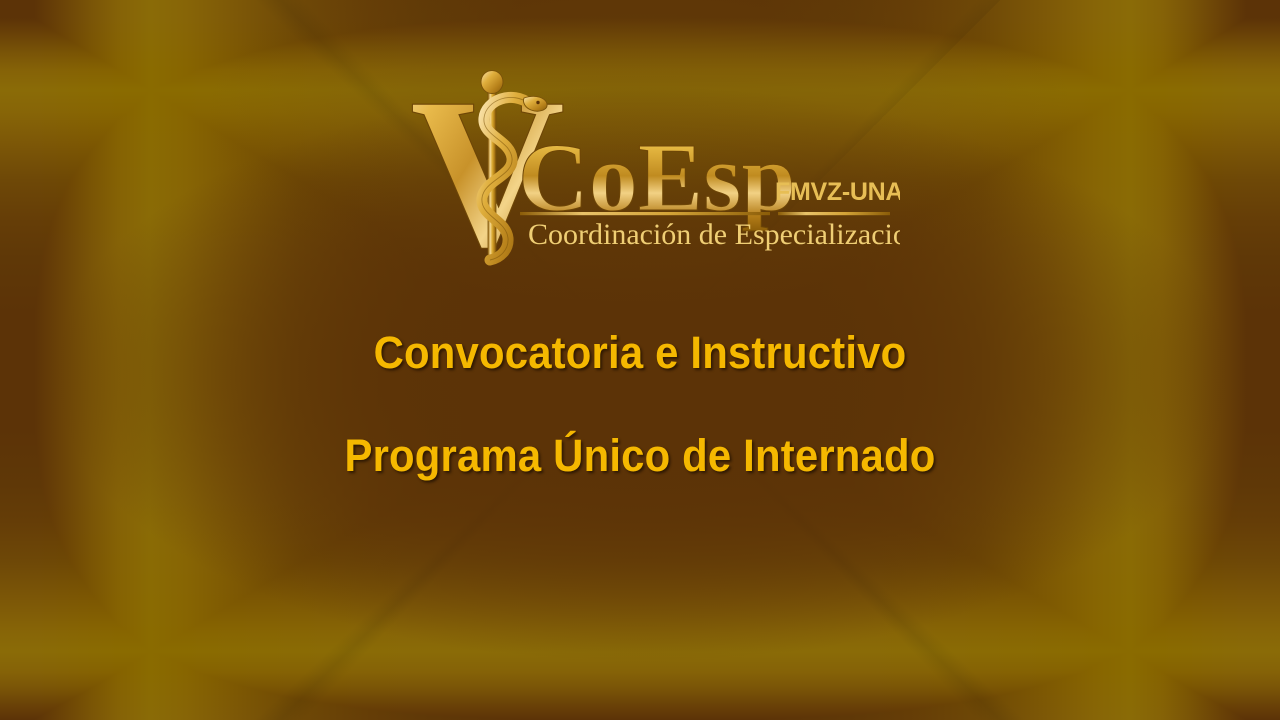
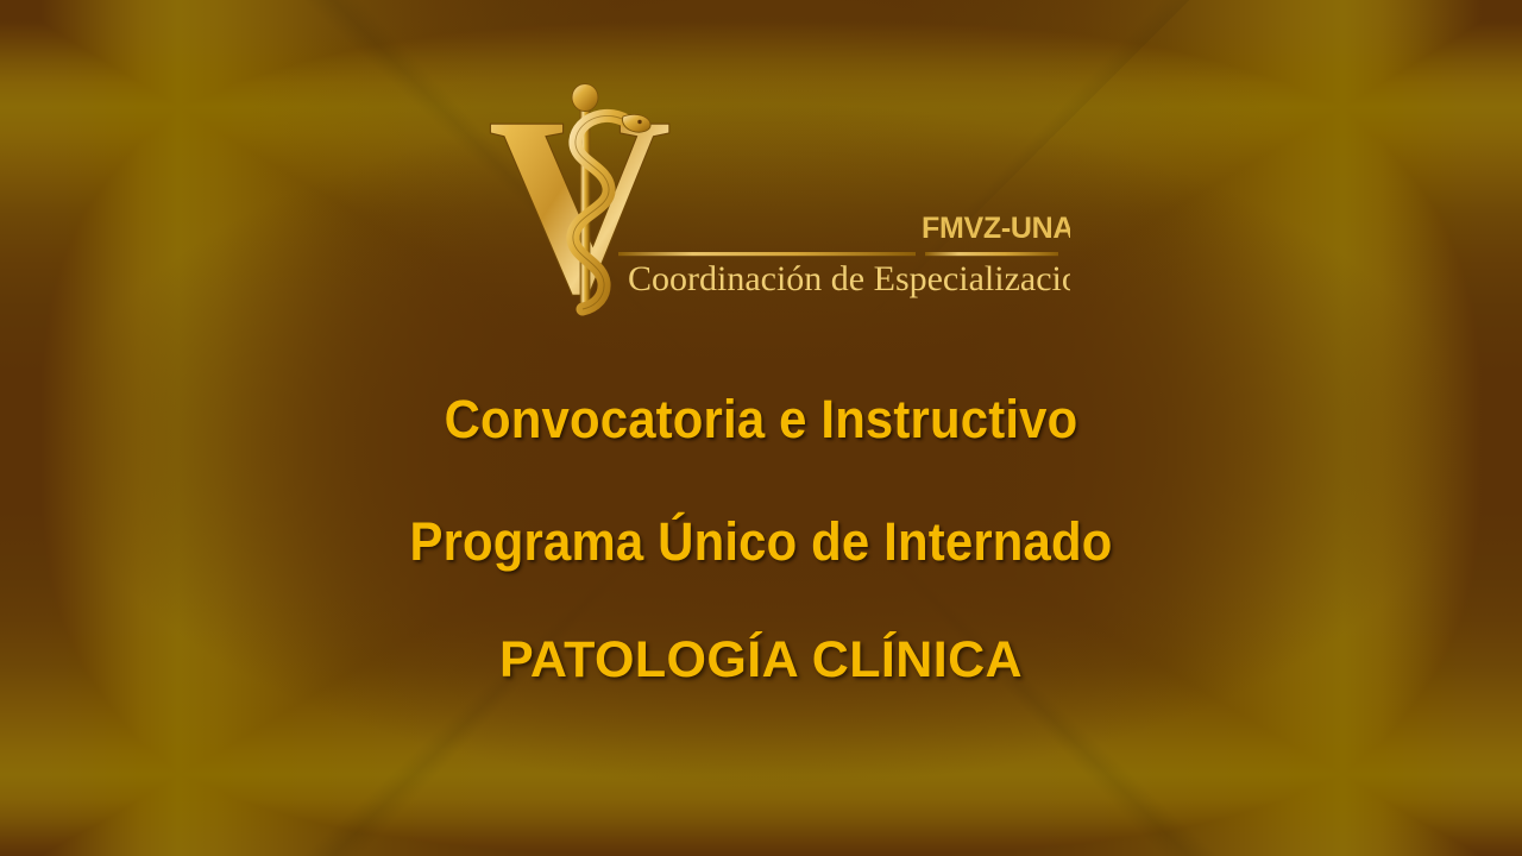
- CoEsp
  FMVZ-UNA
  Coordinación de Especializaci
  Convocatoria e Instructivo
  Programa Único de Internado
+ PATOLOGÍA CLÍNICA
